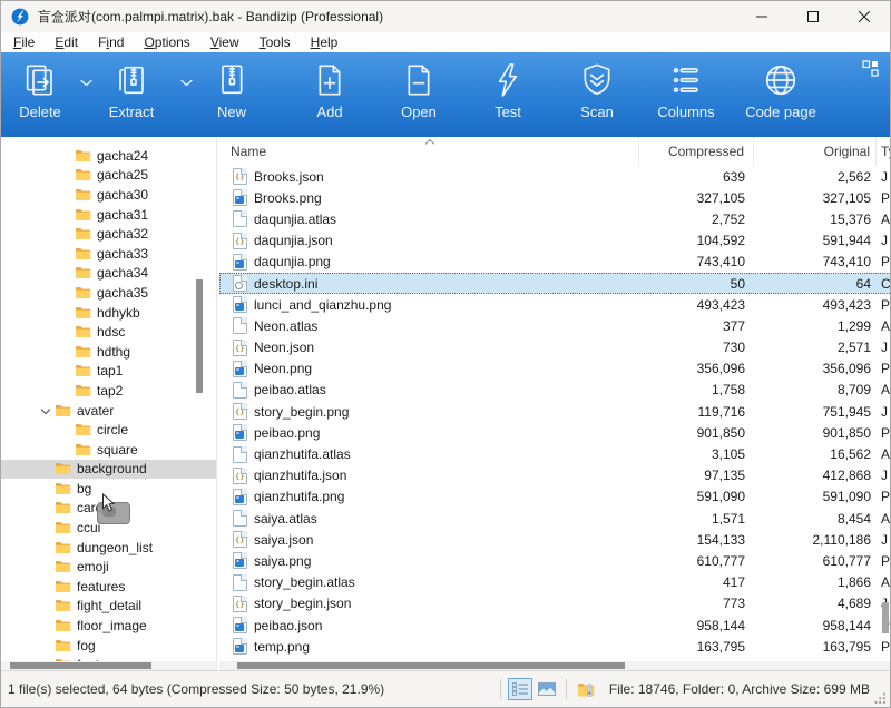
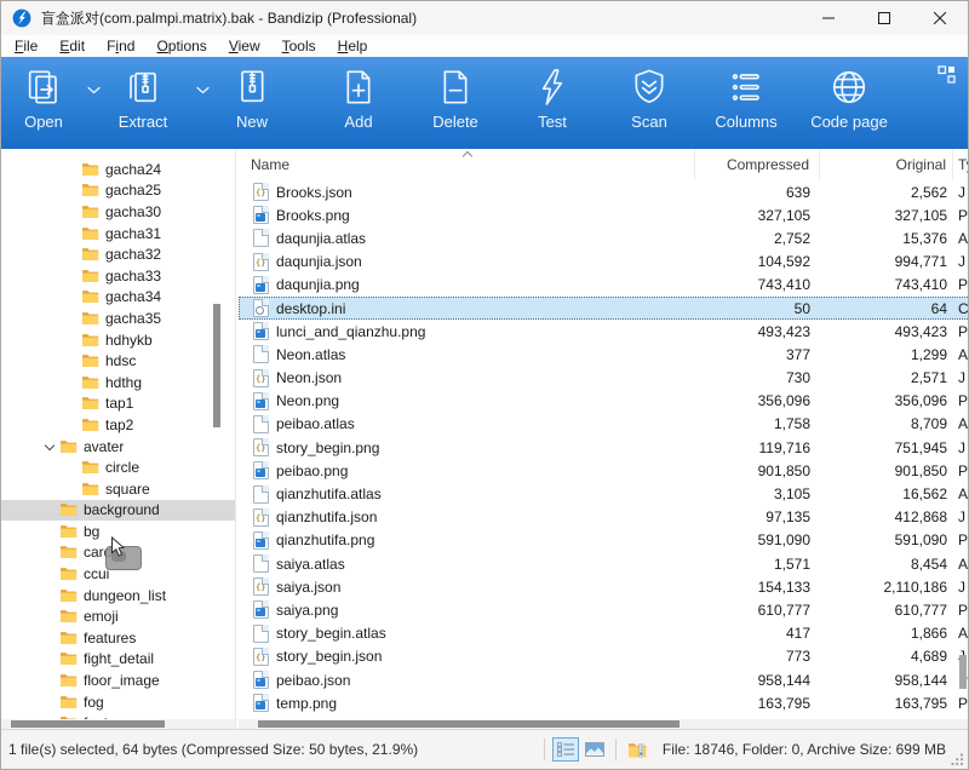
  盲盒派对(com.palmpi.matrix).bak - Bandizip (Professional)
  File
  Edit
  Find
  Options
  View
  Tools
  Help
- Delete
+ Open
  Extract
  New
  Add
- Open
+ Delete
  Test
  Scan
  Columns
  Code page
  gacha24
  gacha25
  gacha30
  gacha31
  gacha32
  gacha33
  gacha34
  gacha35
  hdhykb
  hdsc
  hdthg
  tap1
  tap2
  avater
  circle
  square
  background
  bg
  car
  ccui
  dungeon_list
  emoji
  features
  fight_detail
  floor_image
  fog
  Name
  Compressed
  Original
  Brooks.json
  639
  2,562
  J
  Brooks.png
  327,105
  327,105
  P
  daqunjia.atlas
  2,752
  15,376
  A
  daqunjia.json
  104,592
- 591,944
+ 994,771
  J
  daqunjia.png
  743,410
  743,410
  P
  desktop.ini
  50
  64
  C
  lunci_and_qianzhu.png
  493,423
  493,423
  P
  Neon.atlas
  377
  1,299
  A
  Neon.json
  730
  2,571
  J
  Neon.png
  356,096
  356,096
  P
  peibao.atlas
  1,758
  8,709
  A
  story_begin.png
  119,716
  751,945
  J
  peibao.png
  901,850
  901,850
  P
  qianzhutifa.atlas
  3,105
  16,562
  A
  qianzhutifa.json
  97,135
  412,868
  J
  qianzhutifa.png
  591,090
  591,090
  P
  saiya.atlas
  1,571
  8,454
  A
  saiya.json
  154,133
  2,110,186
  J
  saiya.png
  610,777
  610,777
  P
  story_begin.atlas
  417
  1,866
  A
  story_begin.json
  773
  4,689
  peibao.json
  958,144
  958,144
  temp.png
  163,795
  163,795
  P
  1 file(s) selected, 64 bytes (Compressed Size: 50 bytes, 21.9%)
  File: 18746, Folder: 0, Archive Size: 699 MB
